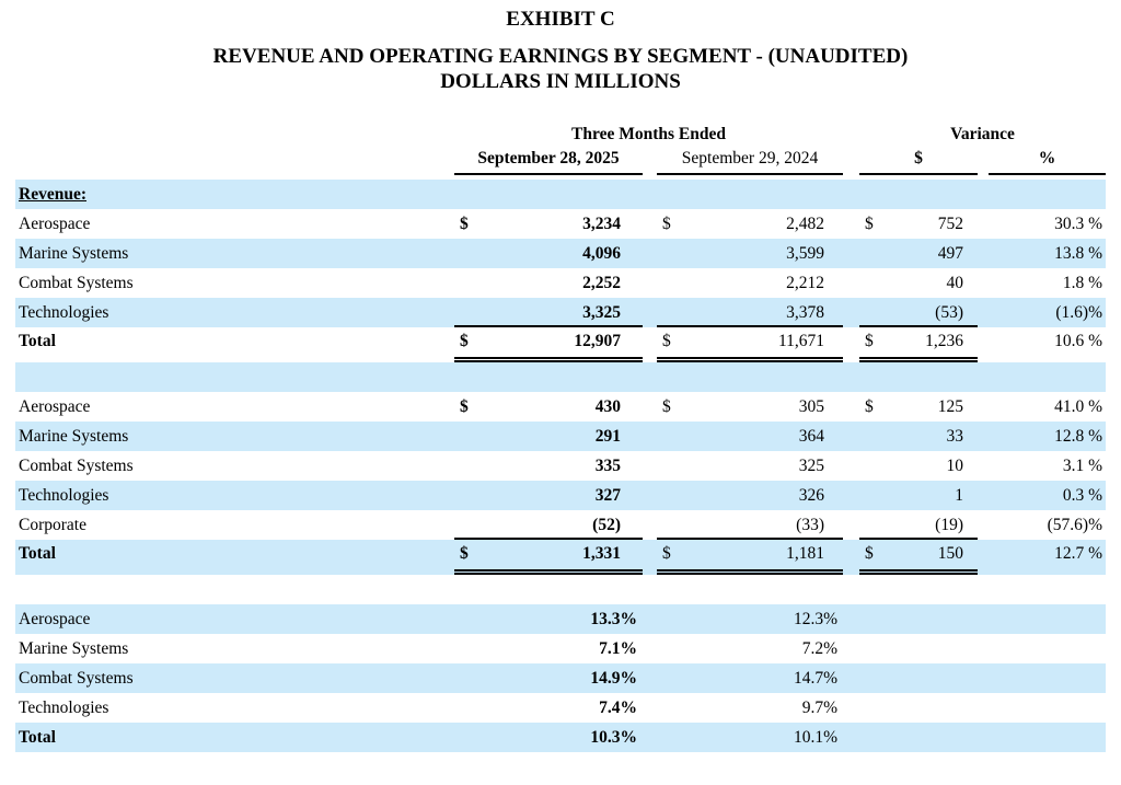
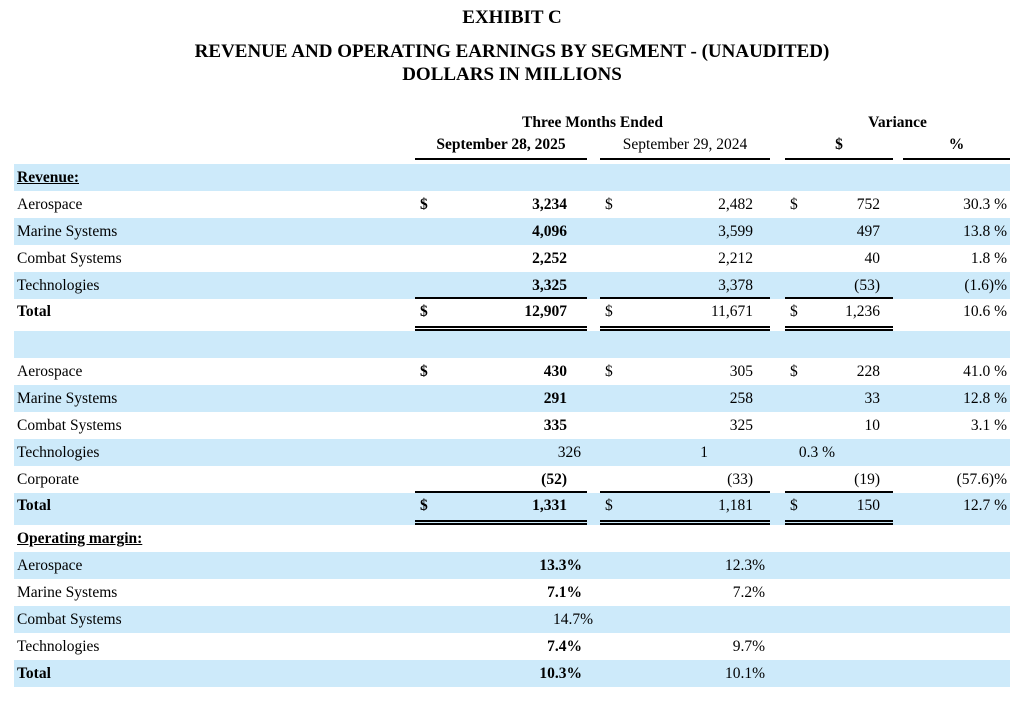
  EXHIBIT C
  REVENUE AND OPERATING EARNINGS BY SEGMENT - (UNAUDITED)
  DOLLARS IN MILLIONS
  Three Months Ended
  Variance
  September 28, 2025
  September 29, 2024
  $
  %
  Revenue:
  Aerospace
  $
  3,234
  $
  2,482
  $
  752
  30.3 %
  Marine Systems
  4,096
  3,599
  497
  13.8 %
  Combat Systems
  2,252
  2,212
  40
  1.8 %
  Technologies
  3,325
  3,378
  (53)
  (1.6)%
  Total
  $
  12,907
  $
  11,671
  $
  1,236
  10.6 %
  Aerospace
  $
  430
  $
  305
  $
- 125
+ 228
  41.0 %
  Marine Systems
  291
- 364
+ 258
  33
  12.8 %
  Combat Systems
  335
  325
  10
  3.1 %
  Technologies
- 327
  326
  1
  0.3 %
  Corporate
  (52)
  (33)
  (19)
  (57.6)%
  Total
  $
  1,331
  $
  1,181
  $
  150
  12.7 %
+ Operating margin:
  Aerospace
  13.3%
  12.3%
  Marine Systems
  7.1%
  7.2%
  Combat Systems
- 14.9%
  14.7%
  Technologies
  7.4%
  9.7%
  Total
  10.3%
  10.1%
